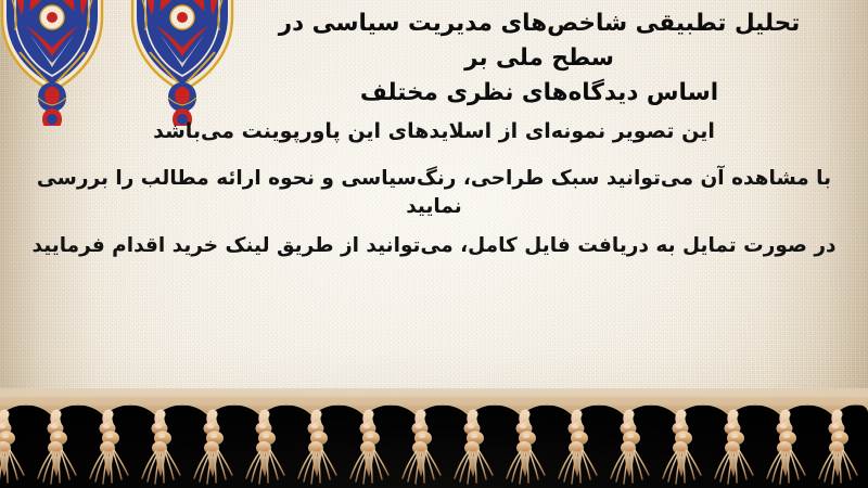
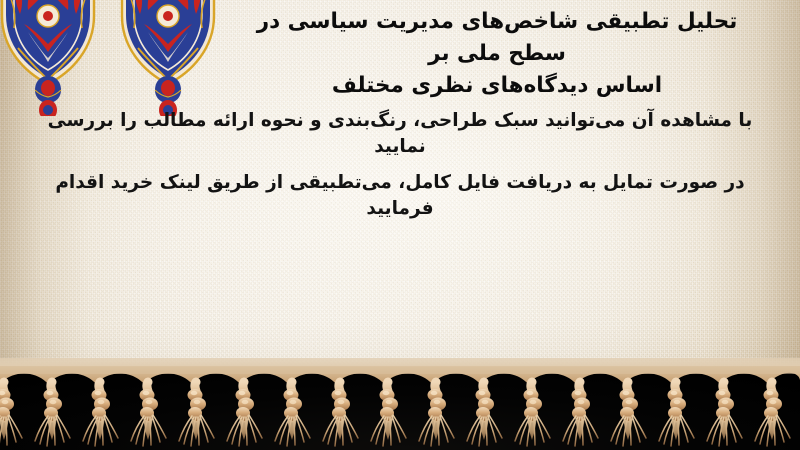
  تحلیل تطبیقی شاخص‌های مدیریت سیاسی در سطح ملی بر
  اساس دیدگاه‌های نظری مختلف
- این تصویر نمونه‌ای از اسلایدهای این پاورپوینت می‌باشد
- با مشاهده آن می‌توانید سبک طراحی، رنگ‌سیاسی و نحوه ارائه مطالب را بررسی نمایید
+ با مشاهده آن می‌توانید سبک طراحی، رنگ‌بندی و نحوه ارائه مطالب را بررسی نمایید
- در صورت تمایل به دریافت فایل کامل، می‌توانید از طریق لینک خرید اقدام فرمایید
+ در صورت تمایل به دریافت فایل کامل، می‌تطبیقی از طریق لینک خرید اقدام فرمایید
